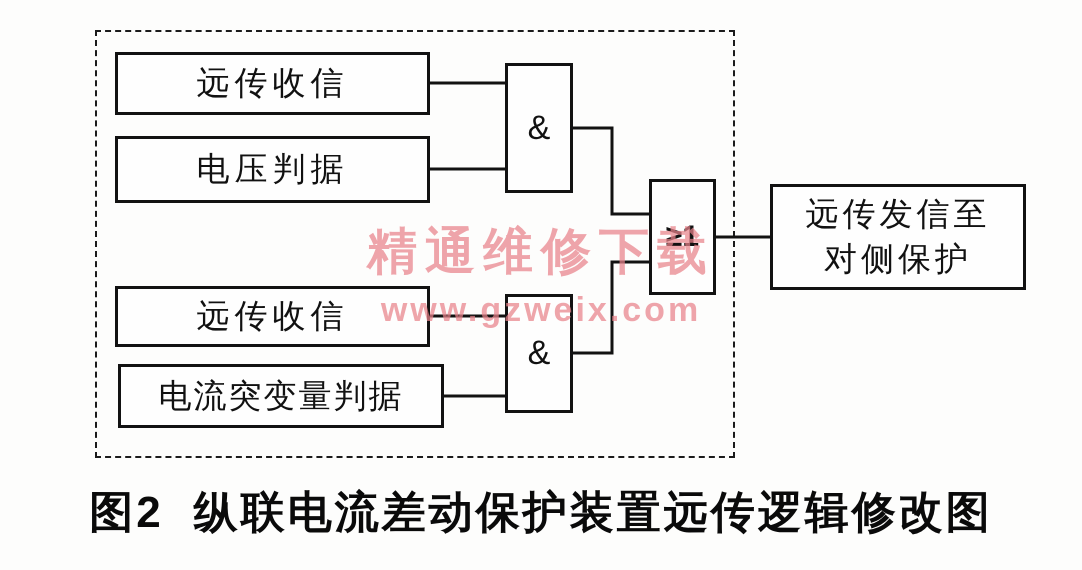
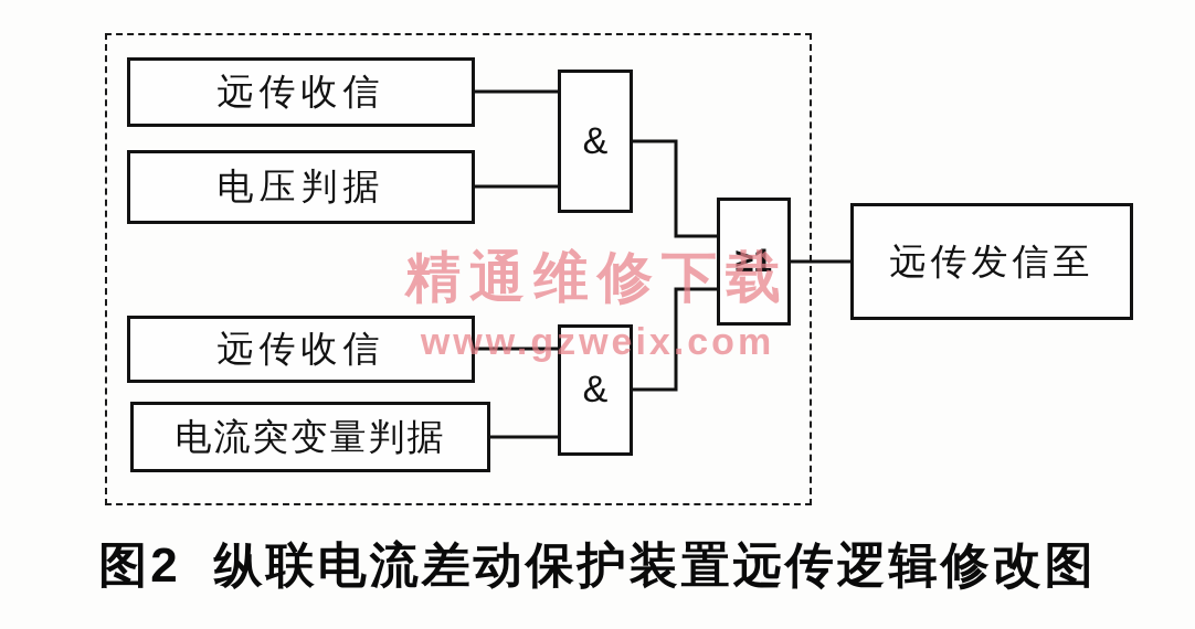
  远传收信
  电压判据
  远传收信
  电流突变量判据
  &
  &
  ≥1
  远传发信至
- 对侧保护
  精通维修下载
  www.gzweix.com
  图2
  纵联电流差动保护装置远传逻辑修改图
